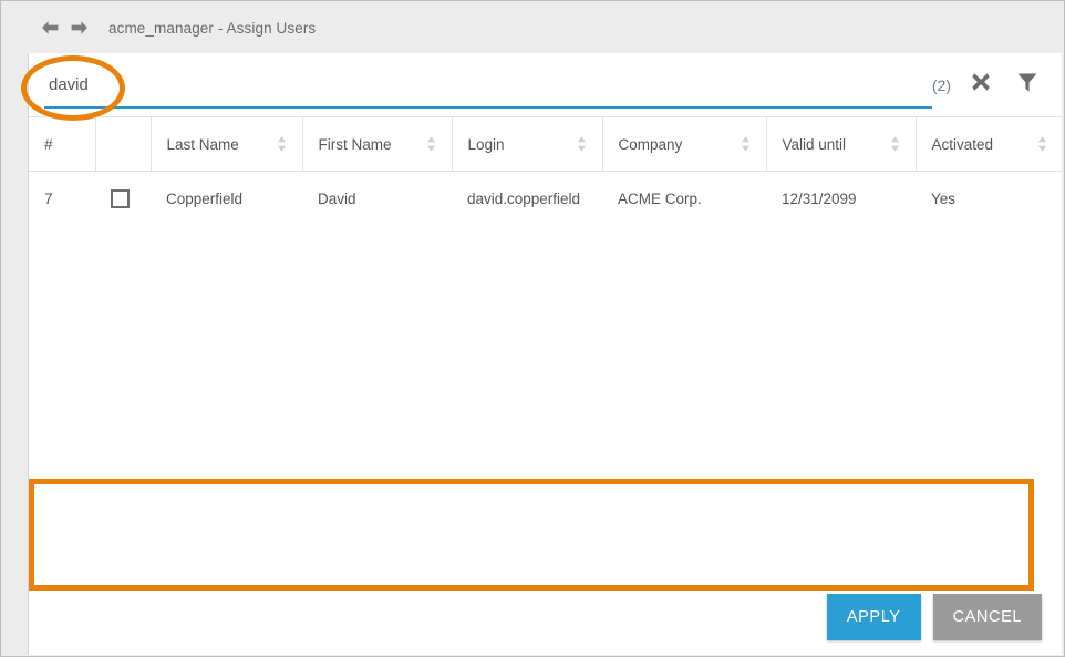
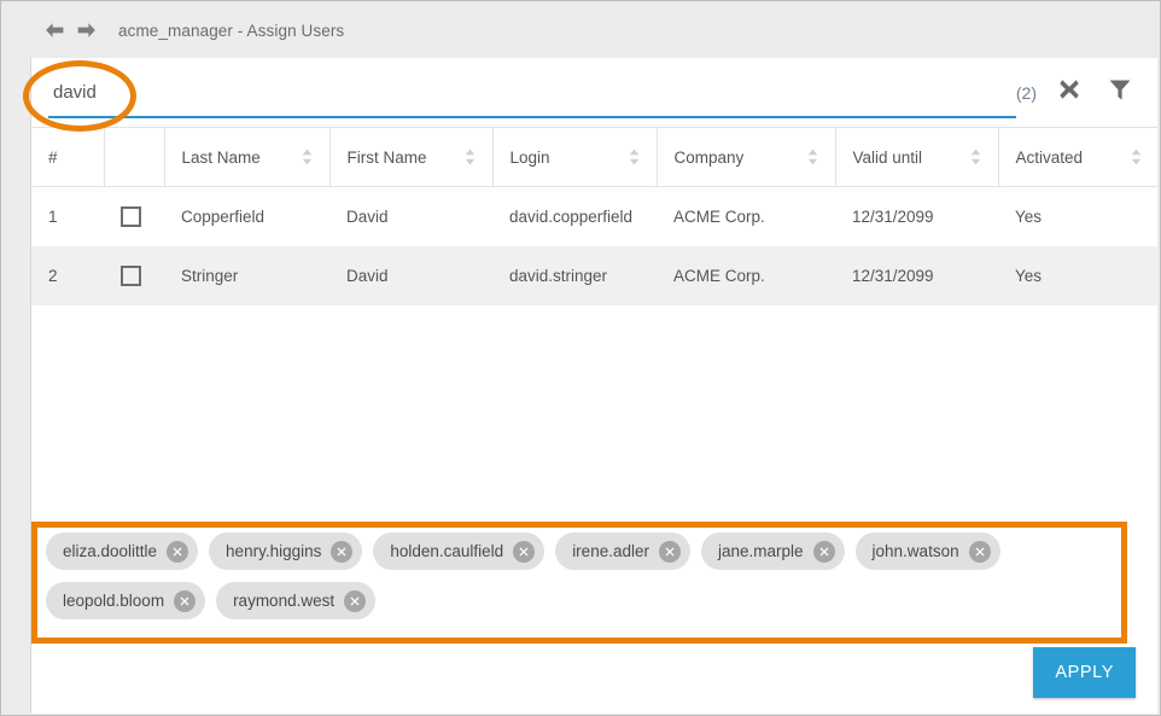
  acme_manager - Assign Users
  david
  (2)
  #		Last Name	First Name	Login	Company	Valid until	Activated
- 7		Copperfield	David	david.copperfield	ACME Corp.	12/31/2099	Yes
+ 1		Copperfield	David	david.copperfield	ACME Corp.	12/31/2099	Yes
+ 2		Stringer	David	david.stringer	ACME Corp.	12/31/2099	Yes
+ eliza.doolittle
+ henry.higgins
+ holden.caulfield
+ irene.adler
+ jane.marple
+ john.watson
+ leopold.bloom
+ raymond.west
  APPLY
- CANCEL
